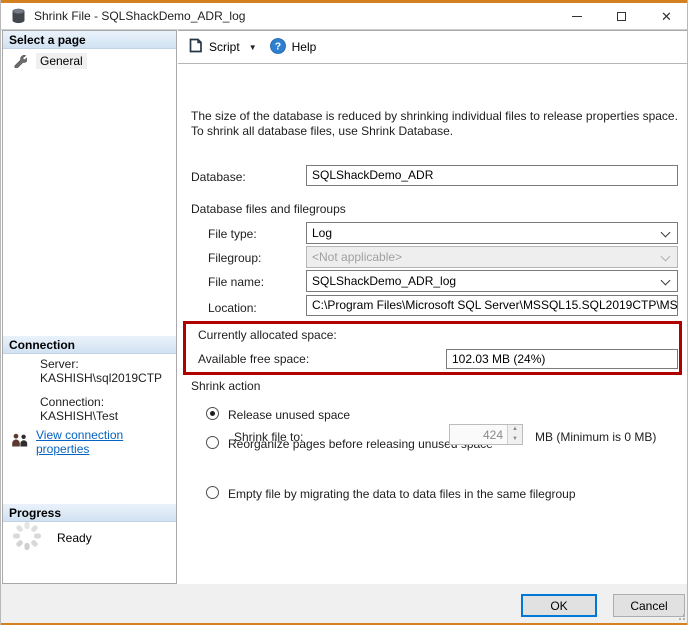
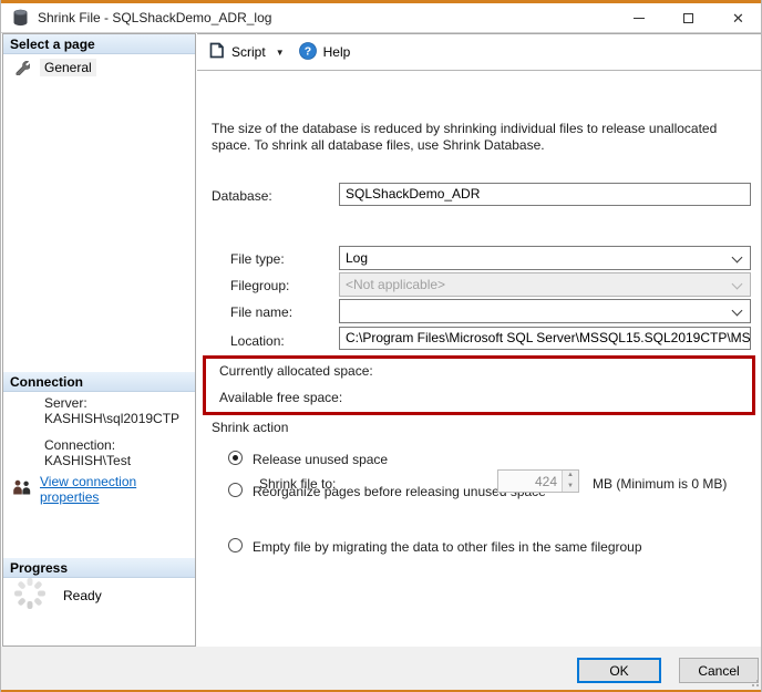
  Shrink File - SQLShackDemo_ADR_log
  ✕
  Select a page
  General
  Connection
  Server:
  KASHISH\sql2019CTP
  Connection:
  KASHISH\Test
  View connection properties
  Progress
  Ready
  Script
  ▼
  ?
  Help
- The size of the database is reduced by shrinking individual files to release properties space. To shrink all database files, use Shrink Database.
+ The size of the database is reduced by shrinking individual files to release unallocated space. To shrink all database files, use Shrink Database.
  Database:
  SQLShackDemo_ADR
- Database files and filegroups
  File type:
  Log
  Filegroup:
  <Not applicable>
  File name:
- SQLShackDemo_ADR_log
  Location:
  C:\Program Files\Microsoft SQL Server\MSSQL15.SQL2019CTP\MS
  Currently allocated space:
  Available free space:
- 102.03 MB (24%)
  Shrink action
  Release unused space
  Reorganize pages before releasing unuse
  Shrink file to:
  424
  MB (Minimum is 0 MB)
- Empty file by migrating the data to data files in the same filegroup
+ Empty file by migrating the data to other files in the same filegroup
  OK
  Cancel
